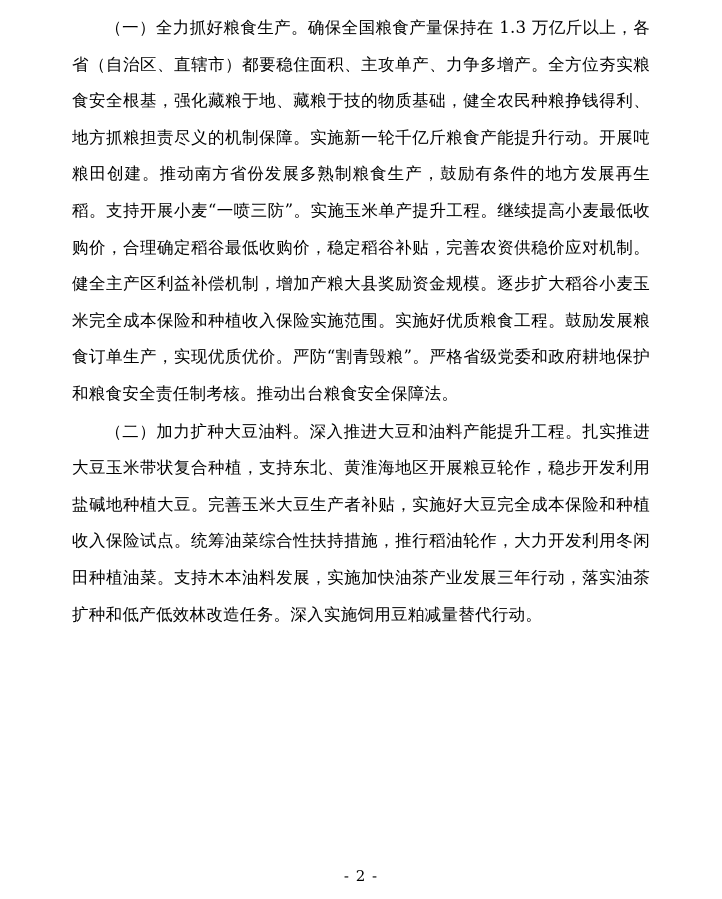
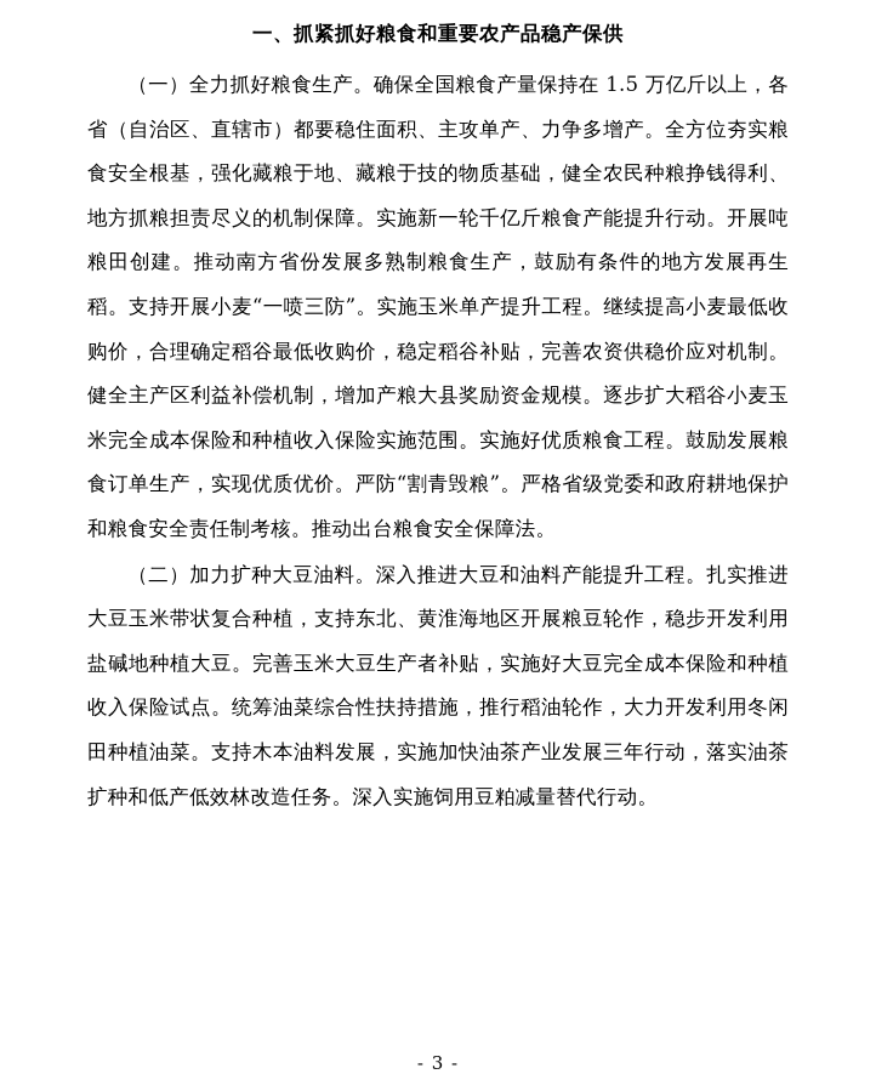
+ 一、抓紧抓好粮食和重要农产品稳产保供
- （一）全力抓好粮食生产。确保全国粮食产量保持在 1.3 万亿斤以上，各省（自治区、直辖市）都要稳住面积、主攻单产、力争多增产。全方位夯实粮食安全根基，强化藏粮于地、藏粮于技的物质基础，健全农民种粮挣钱得利、地方抓粮担责尽义的机制保障。实施新一轮千亿斤粮食产能提升行动。开展吨粮田创建。推动南方省份发展多熟制粮食生产，鼓励有条件的地方发展再生稻。支持开展小麦“一喷三防”。实施玉米单产提升工程。继续提高小麦最低收购价，合理确定稻谷最低收购价，稳定稻谷补贴，完善农资供稳价应对机制。健全主产区利益补偿机制，增加产粮大县奖励资金规模。逐步扩大稻谷小麦玉米完全成本保险和种植收入保险实施范围。实施好优质粮食工程。鼓励发展粮食订单生产，实现优质优价。严防“割青毁粮”。严格省级党委和政府耕地保护和粮食安全责任制考核。推动出台粮食安全保障法。
+ （一）全力抓好粮食生产。确保全国粮食产量保持在 1.5 万亿斤以上，各省（自治区、直辖市）都要稳住面积、主攻单产、力争多增产。全方位夯实粮食安全根基，强化藏粮于地、藏粮于技的物质基础，健全农民种粮挣钱得利、地方抓粮担责尽义的机制保障。实施新一轮千亿斤粮食产能提升行动。开展吨粮田创建。推动南方省份发展多熟制粮食生产，鼓励有条件的地方发展再生稻。支持开展小麦“一喷三防”。实施玉米单产提升工程。继续提高小麦最低收购价，合理确定稻谷最低收购价，稳定稻谷补贴，完善农资供稳价应对机制。健全主产区利益补偿机制，增加产粮大县奖励资金规模。逐步扩大稻谷小麦玉米完全成本保险和种植收入保险实施范围。实施好优质粮食工程。鼓励发展粮食订单生产，实现优质优价。严防“割青毁粮”。严格省级党委和政府耕地保护和粮食安全责任制考核。推动出台粮食安全保障法。
  （二）加力扩种大豆油料。深入推进大豆和油料产能提升工程。扎实推进大豆玉米带状复合种植，支持东北、黄淮海地区开展粮豆轮作，稳步开发利用盐碱地种植大豆。完善玉米大豆生产者补贴，实施好大豆完全成本保险和种植收入保险试点。统筹油菜综合性扶持措施，推行稻油轮作，大力开发利用冬闲田种植油菜。支持木本油料发展，实施加快油茶产业发展三年行动，落实油茶扩种和低产低效林改造任务。深入实施饲用豆粕减量替代行动。
- - 2 -
+ - 3 -
